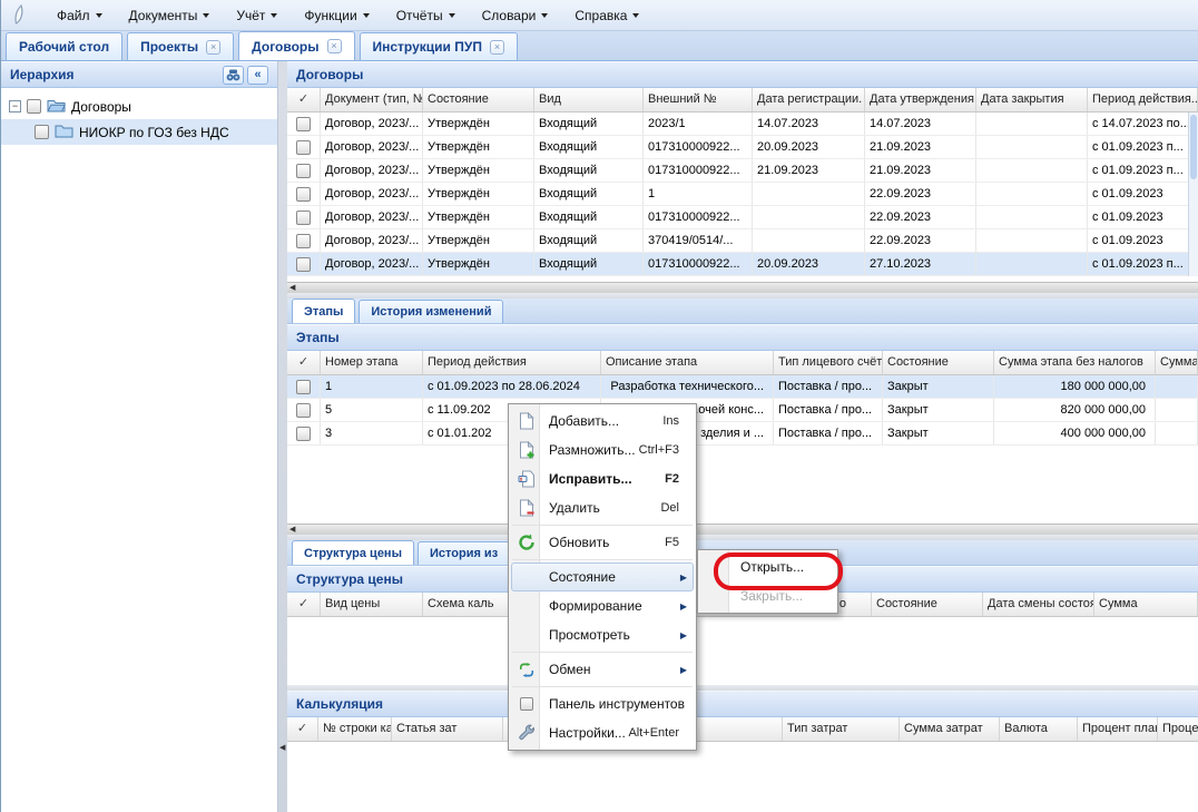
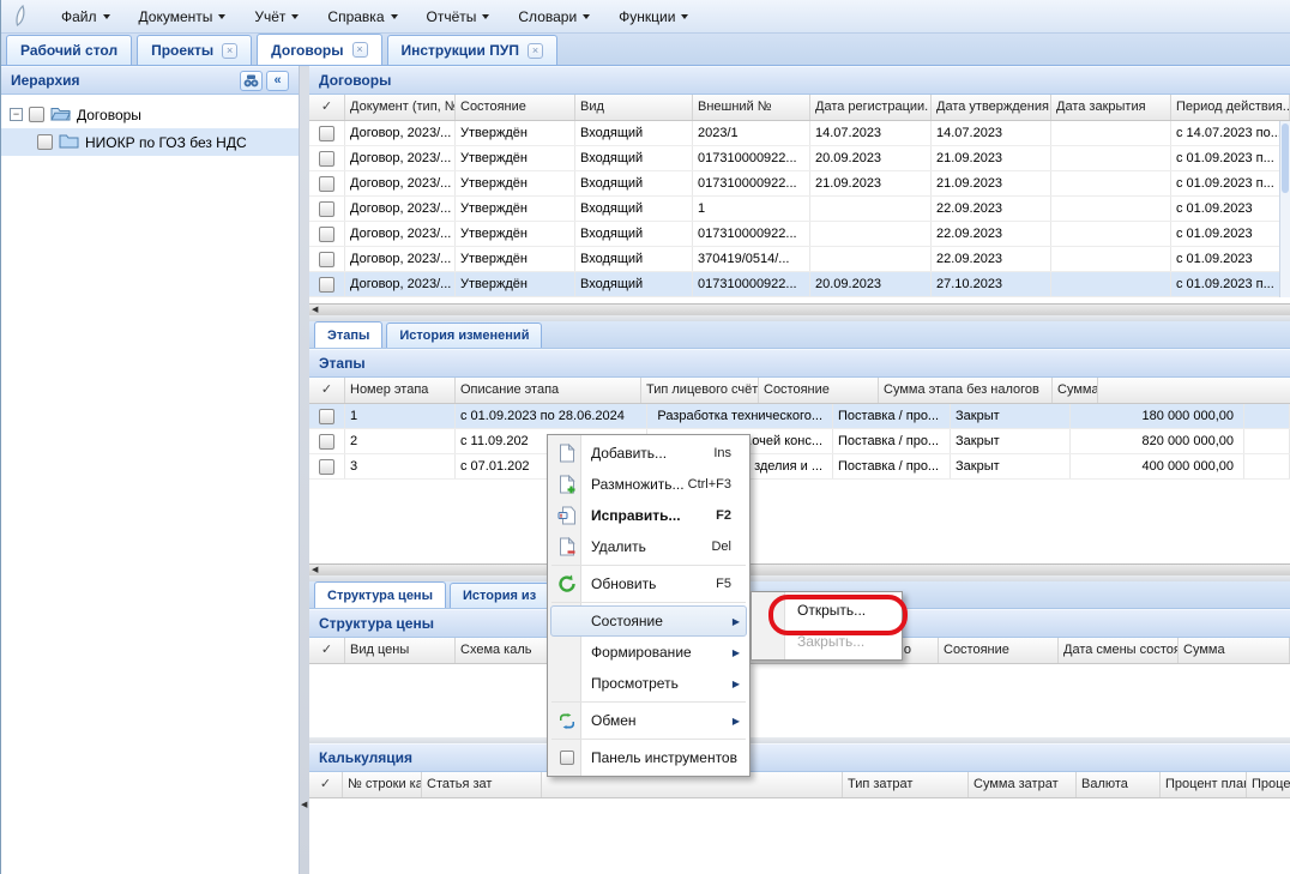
  Файл
  Документы
  Учёт
- Функции
+ Справка
  Отчёты
  Словари
- Справка
+ Функции
  Рабочий стол
  Проекты
  ×
  Договоры
  ×
  Инструкции ПУП
  ×
  Иерархия
  «
  −
  Договоры
  НИОКР по ГОЗ без НДС
  Договоры
  ✓
  Документ (тип, №
  Состояние
  Вид
  Внешний №
  Дата регистрации.
  Дата утверждения
  Дата закрытия
  Период действия..
  Договор, 2023/...
  Утверждён
  Входящий
  2023/1
  14.07.2023
  14.07.2023
  с 14.07.2023 по..
  Договор, 2023/...
  Утверждён
  Входящий
  017310000922...
  20.09.2023
  21.09.2023
  с 01.09.2023 п...
  Договор, 2023/...
  Утверждён
  Входящий
  017310000922...
  21.09.2023
  21.09.2023
  с 01.09.2023 п...
  Договор, 2023/...
  Утверждён
  Входящий
  1
  22.09.2023
  с 01.09.2023
  Договор, 2023/...
  Утверждён
  Входящий
  017310000922...
  22.09.2023
  с 01.09.2023
  Договор, 2023/...
  Утверждён
  Входящий
  370419/0514/...
  22.09.2023
  с 01.09.2023
  Договор, 2023/...
  Утверждён
  Входящий
  017310000922...
  20.09.2023
  27.10.2023
  с 01.09.2023 п...
  Этапы
  История изменений
  Этапы
  ✓
  Номер этапа
- Период действия
  Описание этапа
  Тип лицевого счёт
  Состояние
  Сумма этапа без налогов
  Сумма
  1
  с 01.09.2023 по 28.06.2024
  Разработка технического...
  Поставка / про...
  Закрыт
  180 000 000,00
- 5
+ 2
  с 11.09.202
  очей конс...
  Поставка / про...
  Закрыт
  820 000 000,00
  3
- с 01.01.202
+ с 07.01.202
  зделия и ...
  Поставка / про...
  Закрыт
  400 000 000,00
  Структура цены
  История из
  Структура цены
  ✓
  Вид цены
  Схема каль
  о
  Состояние
  Дата смены состоя
  Сумма
  Калькуляция
  ✓
  Статья зат
  Тип затрат
  Сумма затрат
  Валюта
  Процент пла
  Добавить...
  Ins
  Размножить...
  Ctrl+F3
  Исправить...
  F2
  Удалить
  Del
  Обновить
  F5
  Состояние
  ▶
  Формирование
  ▶
  Просмотреть
  ▶
  Обмен
  ▶
  Панель инструментов
- Настройки...
- Alt+Enter
  Открыть...
  Закрыть...
